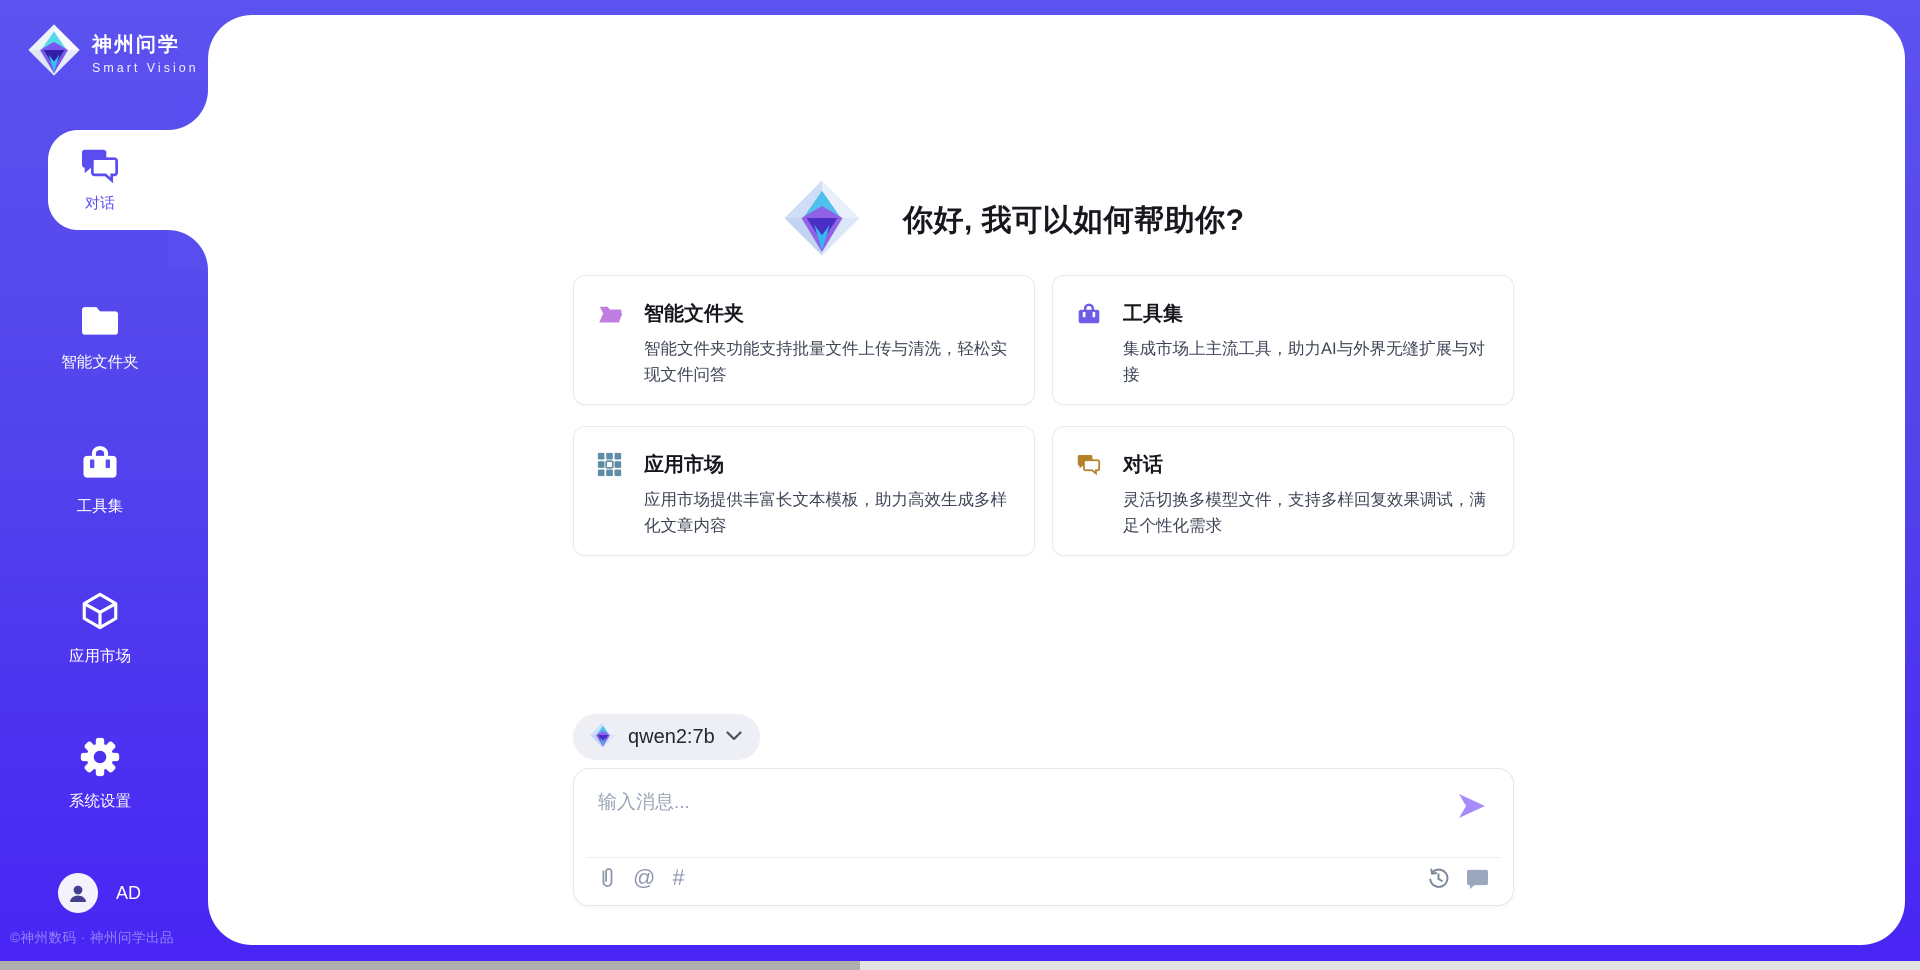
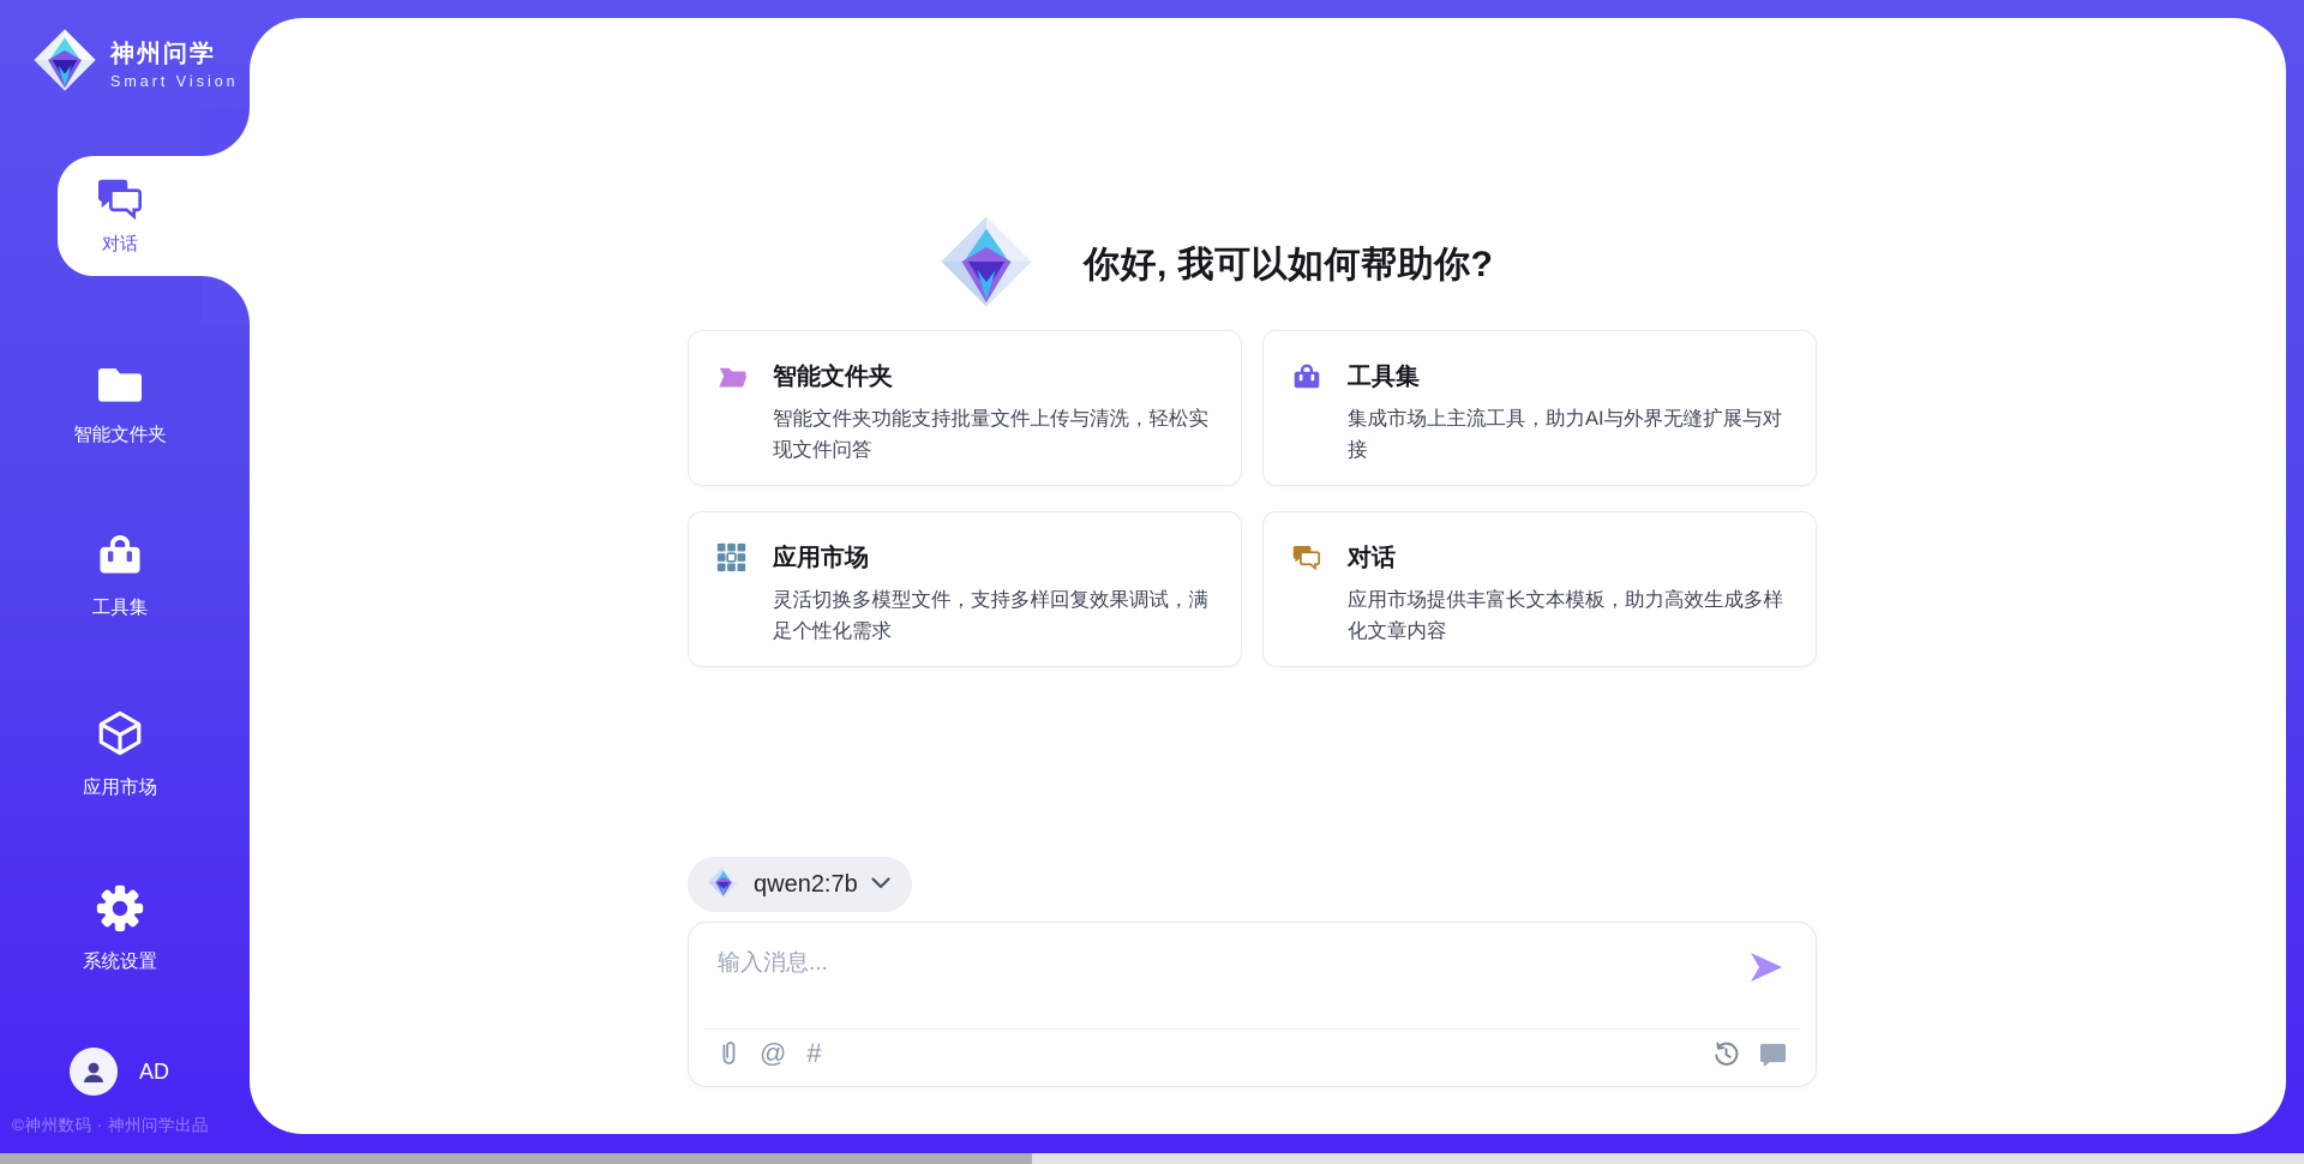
  神州问学
  Smart Vision
  对话
  智能文件夹
  工具集
  应用市场
  系统设置
  AD
  ©神州数码 · 神州问学出品
  你好, 我可以如何帮助你?
  智能文件夹
  智能文件夹功能支持批量文件上传与清洗，轻松实现文件问答
  工具集
  集成市场上主流工具，助力AI与外界无缝扩展与对接
  应用市场
- 应用市场提供丰富长文本模板，助力高效生成多样化文章内容
+ 灵活切换多模型文件，支持多样回复效果调试，满足个性化需求
  对话
- 灵活切换多模型文件，支持多样回复效果调试，满足个性化需求
+ 应用市场提供丰富长文本模板，助力高效生成多样化文章内容
  qwen2:7b
  输入消息...
  @
  #
